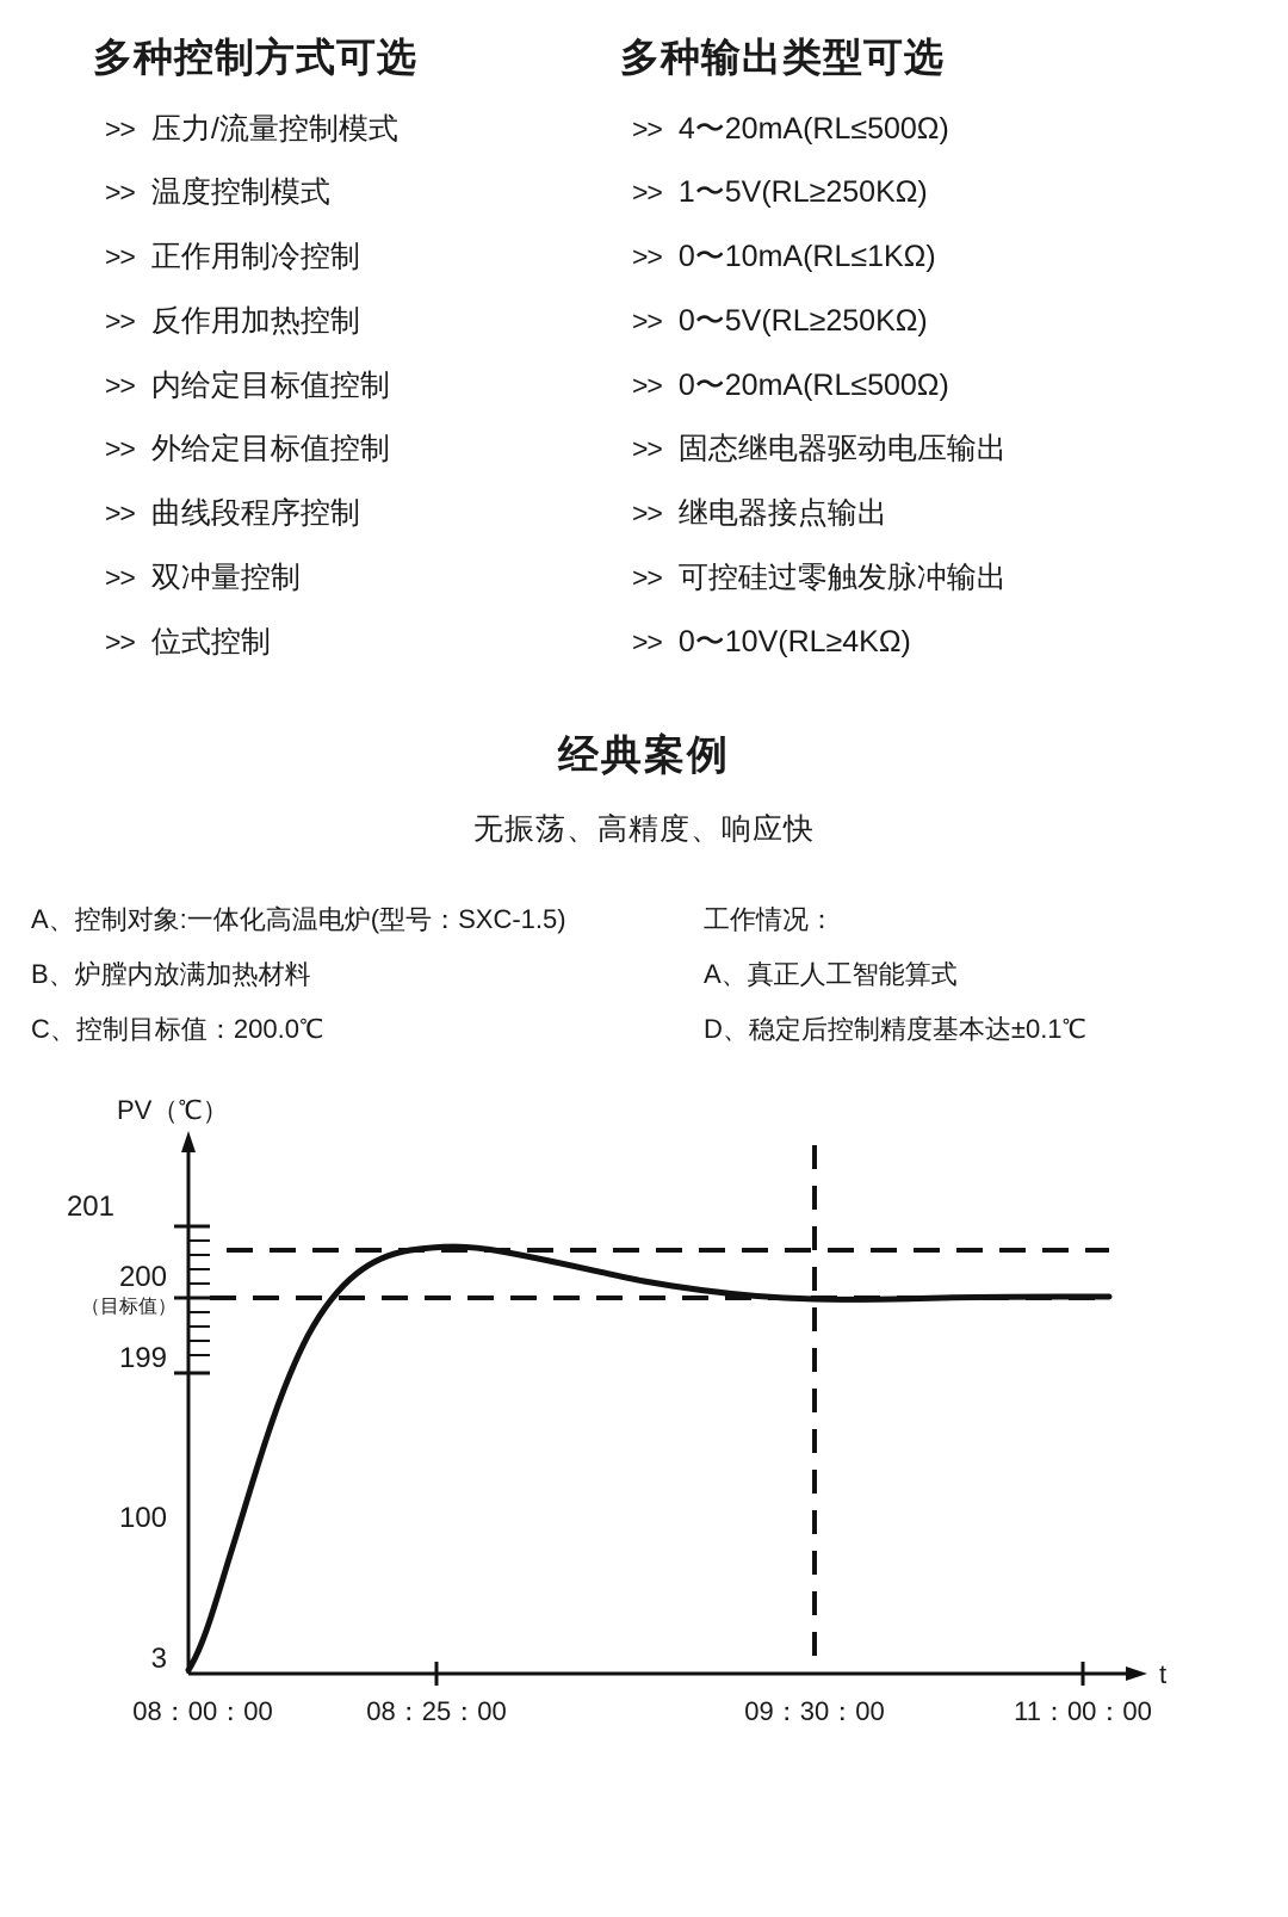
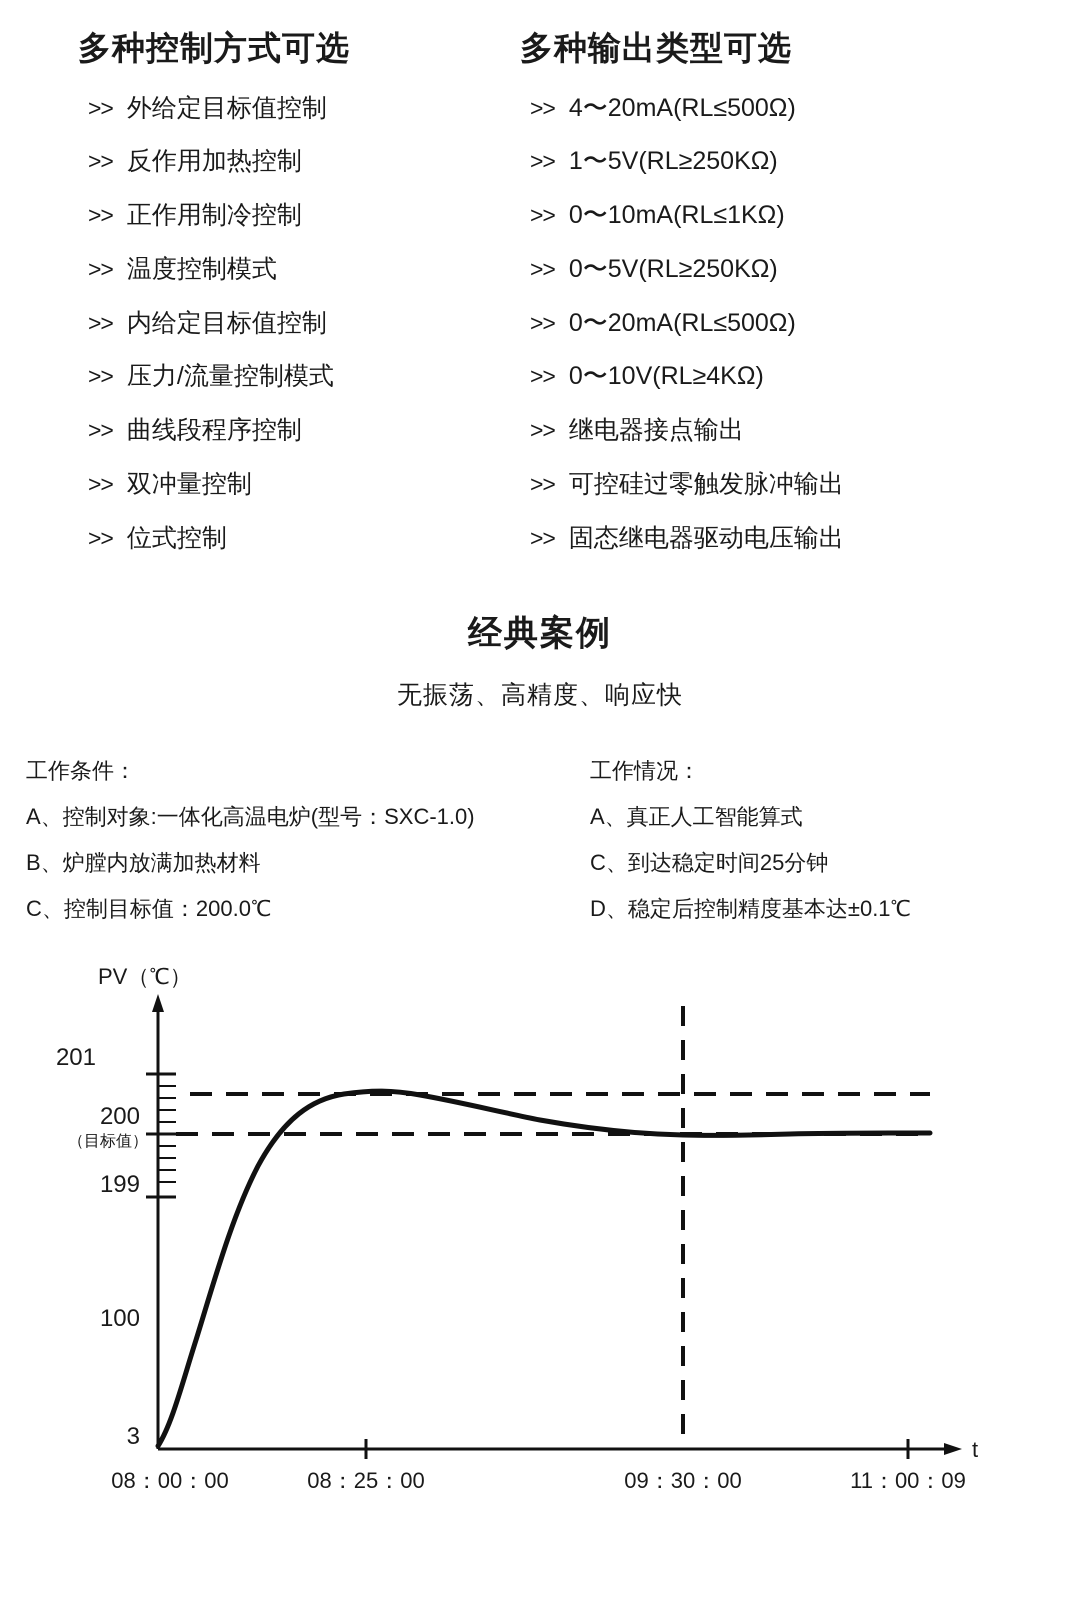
  多种控制方式可选
  >>
- 压力/流量控制模式
+ 外给定目标值控制
  >>
- 温度控制模式
+ 反作用加热控制
  >>
  正作用制冷控制
  >>
- 反作用加热控制
+ 温度控制模式
  >>
  内给定目标值控制
  >>
- 外给定目标值控制
+ 压力/流量控制模式
  >>
  曲线段程序控制
  >>
  双冲量控制
  >>
  位式控制
  多种输出类型可选
  >>
  4〜20mA(RL≤500Ω)
  >>
  1〜5V(RL≥250KΩ)
  >>
  0〜10mA(RL≤1KΩ)
  >>
  0〜5V(RL≥250KΩ)
  >>
  0〜20mA(RL≤500Ω)
  >>
- 固态继电器驱动电压输出
+ 0〜10V(RL≥4KΩ)
  >>
  继电器接点输出
  >>
  可控硅过零触发脉冲输出
  >>
- 0〜10V(RL≥4KΩ)
+ 固态继电器驱动电压输出
  经典案例
  无振荡、高精度、响应快
+ 工作条件：
- A、控制对象:一体化高温电炉(型号：SXC-1.5)
+ A、控制对象:一体化高温电炉(型号：SXC-1.0)
  B、炉膛内放满加热材料
  C、控制目标值：200.0℃
  工作情况：
  A、真正人工智能算式
+ C、到达稳定时间25分钟
  D、稳定后控制精度基本达±0.1℃
  PV（℃）
  t
  201
  200
  （目标值）
  199
  100
  3
  08：00：00
  08：25：00
  09：30：00
- 11：00：00
+ 11：00：09
